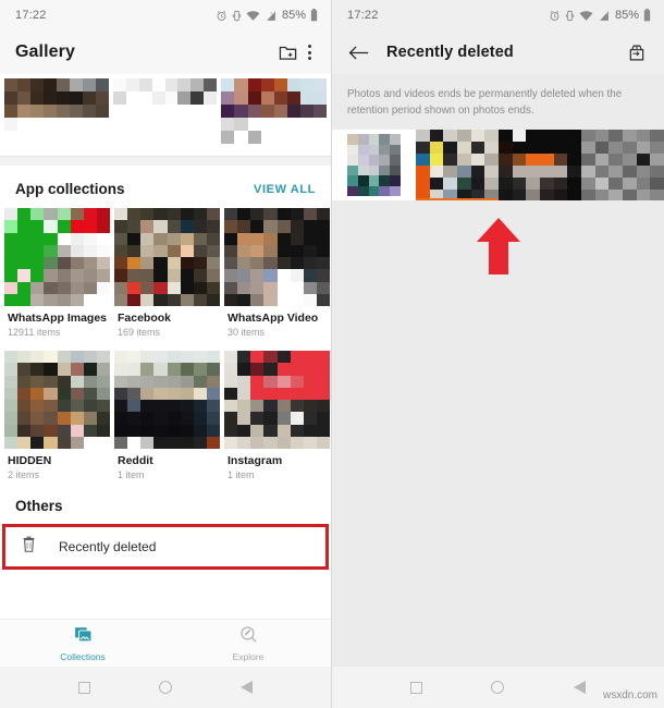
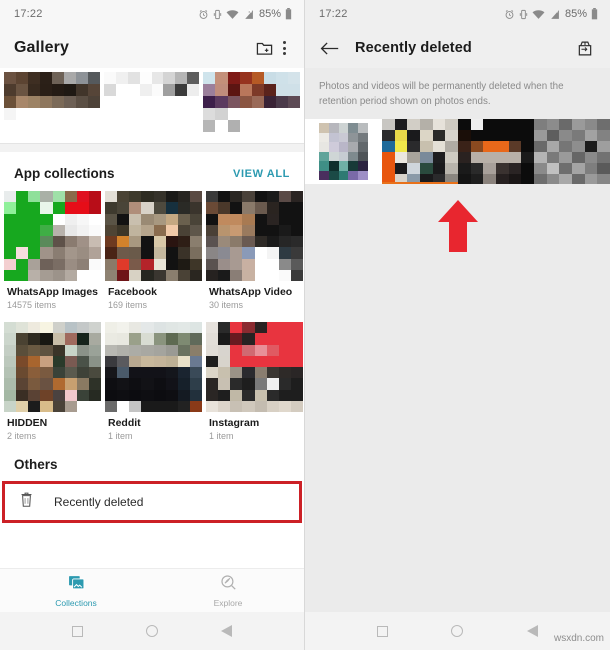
  17:22
  85%
  Gallery
  App collections
  VIEW ALL
  WhatsApp Images
- 12911 items
+ 14575 items
  Facebook
  169 items
  WhatsApp Video
  30 items
  HIDDEN
  2 items
  Reddit
  1 item
  Instagram
  1 item
  Others
  Recently deleted
  Collections
  Explore
  17:22
  85%
  Recently deleted
- Photos and videos ends be permanently deleted when the retention period shown on photos ends.
+ Photos and videos will be permanently deleted when the retention period shown on photos ends.
  wsxdn.com
